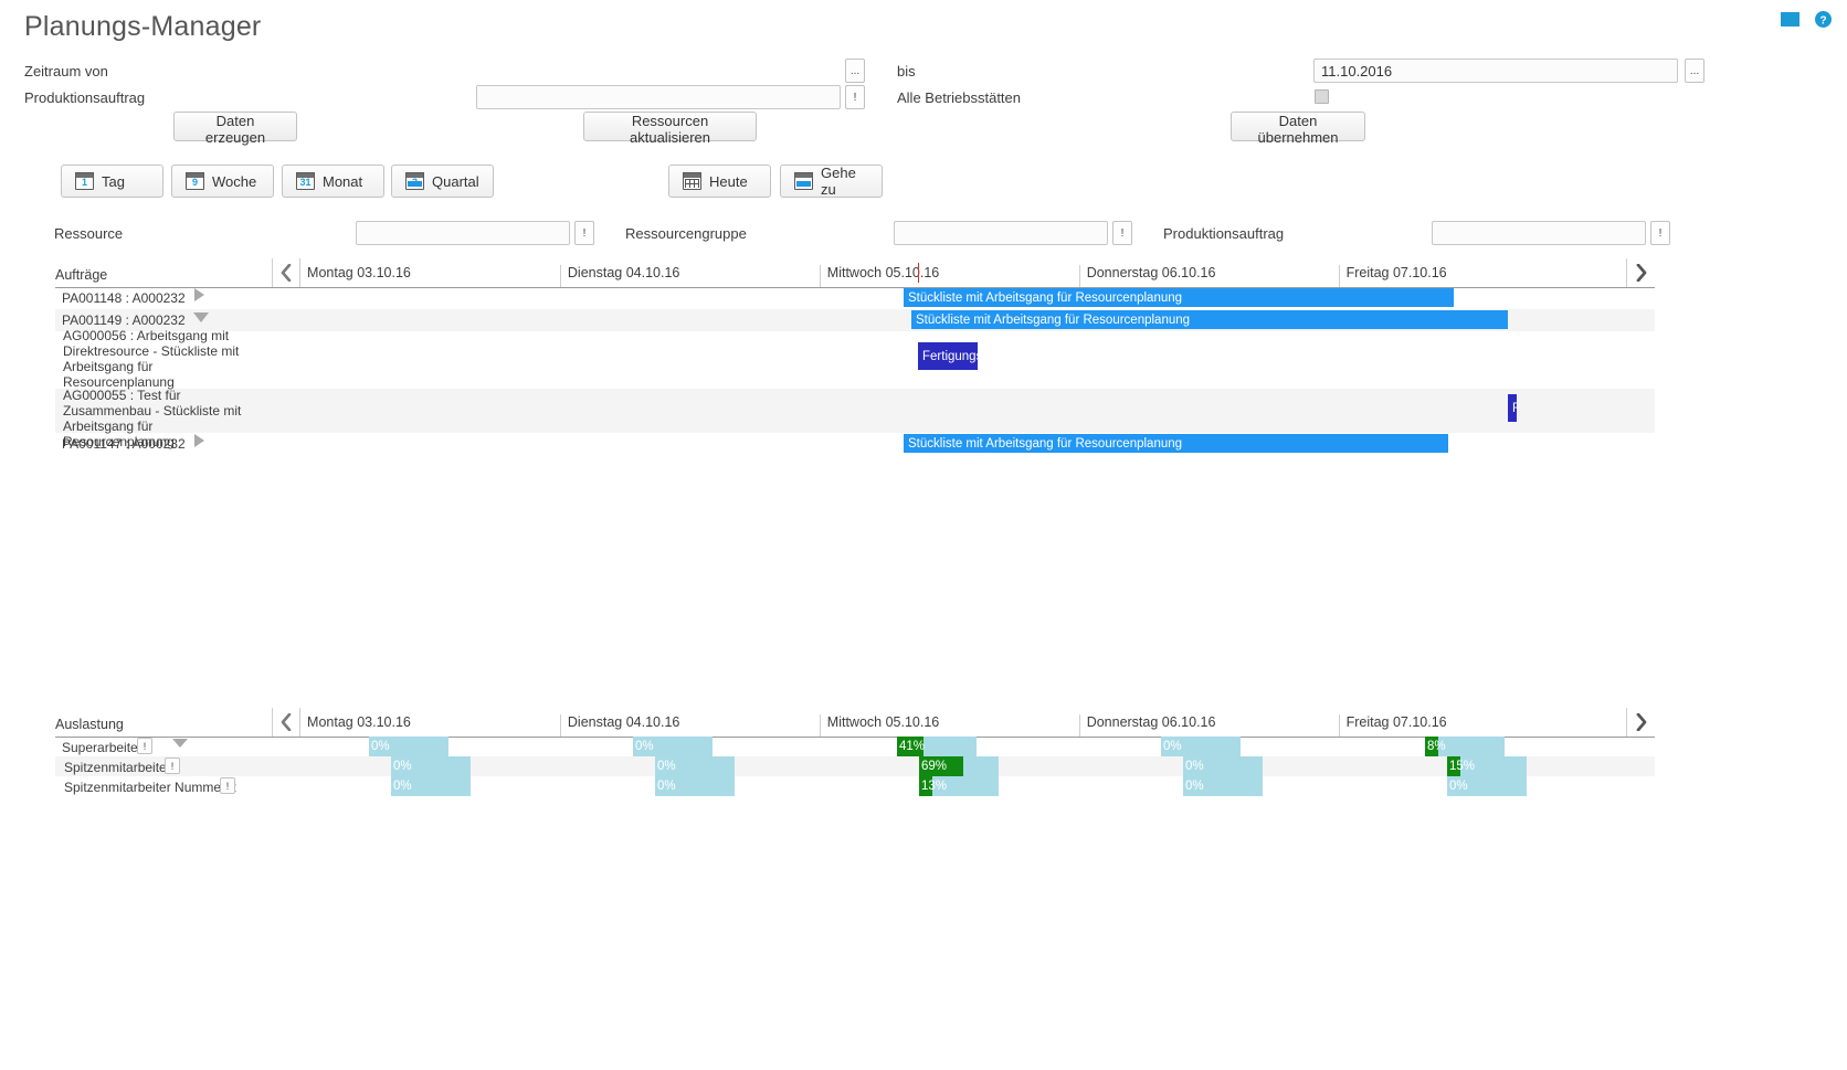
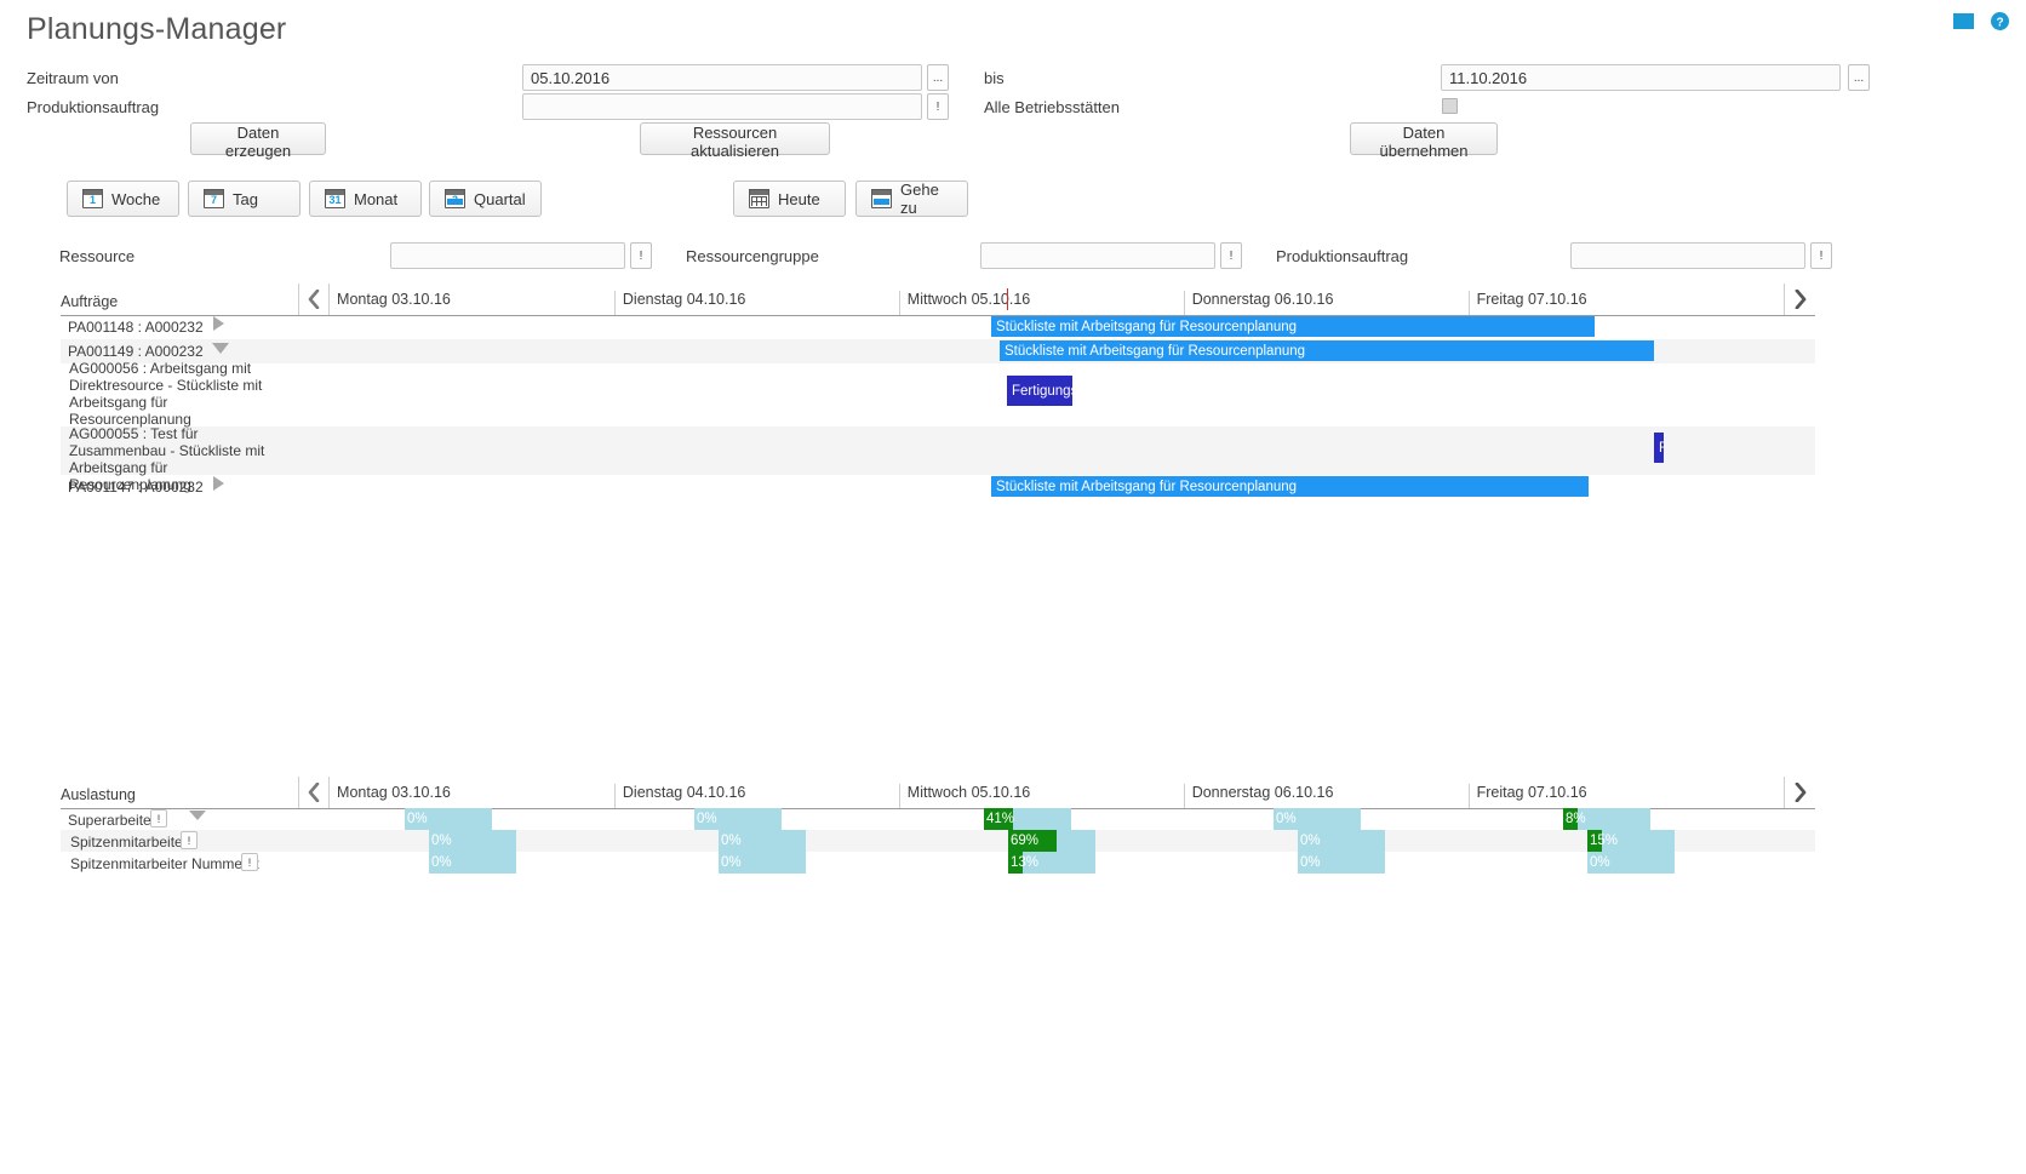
  Planungs-Manager
  ?
  Zeitraum von
+ 05.10.2016
  ...
  bis
  11.10.2016
  ...
  Produktionsauftrag
  !
  Alle Betriebsstätten
  Daten erzeugen
  Ressourcen aktualisieren
  Daten übernehmen
  1
- Tag
+ Woche
- 9
+ 7
- Woche
+ Tag
  31
  Monat
  Quartal
  Heute
  Gehe zu
  Ressource
  !
  Ressourcengruppe
  !
  Produktionsauftrag
  !
  Aufträge
  Montag 03.10.16
  Dienstag 04.10.16
  Mittwoch 05.10.16
  Donnerstag 06.10.16
  Freitag 07.10.16
  PA001148 : A000232
  PA001149 : A000232
  AG000056 : Arbeitsgang mit Direktresource - Stückliste mit Arbeitsgang für Resourcenplanung
  AG000055 : Test für Zusammenbau - Stückliste mit Arbeitsgang für Resourcenplanung
  PA001147 : A000232
  Stückliste mit Arbeitsgang für Resourcenplanung
  Stückliste mit Arbeitsgang für Resourcenplanung
  Fertigung
  F
  Stückliste mit Arbeitsgang für Resourcenplanung
  Auslastung
  Montag 03.10.16
  Dienstag 04.10.16
  Mittwoch 05.10.16
  Donnerstag 06.10.16
  Freitag 07.10.16
  Superarbeite
  !
  Spitzenmitarbeite
  !
  Spitzenmitarbeiter Numme
  !
  0%
  0%
  41%
  0%
  8%
  0%
  0%
  69%
  0%
  15%
  0%
  0%
  13%
  0%
  0%
